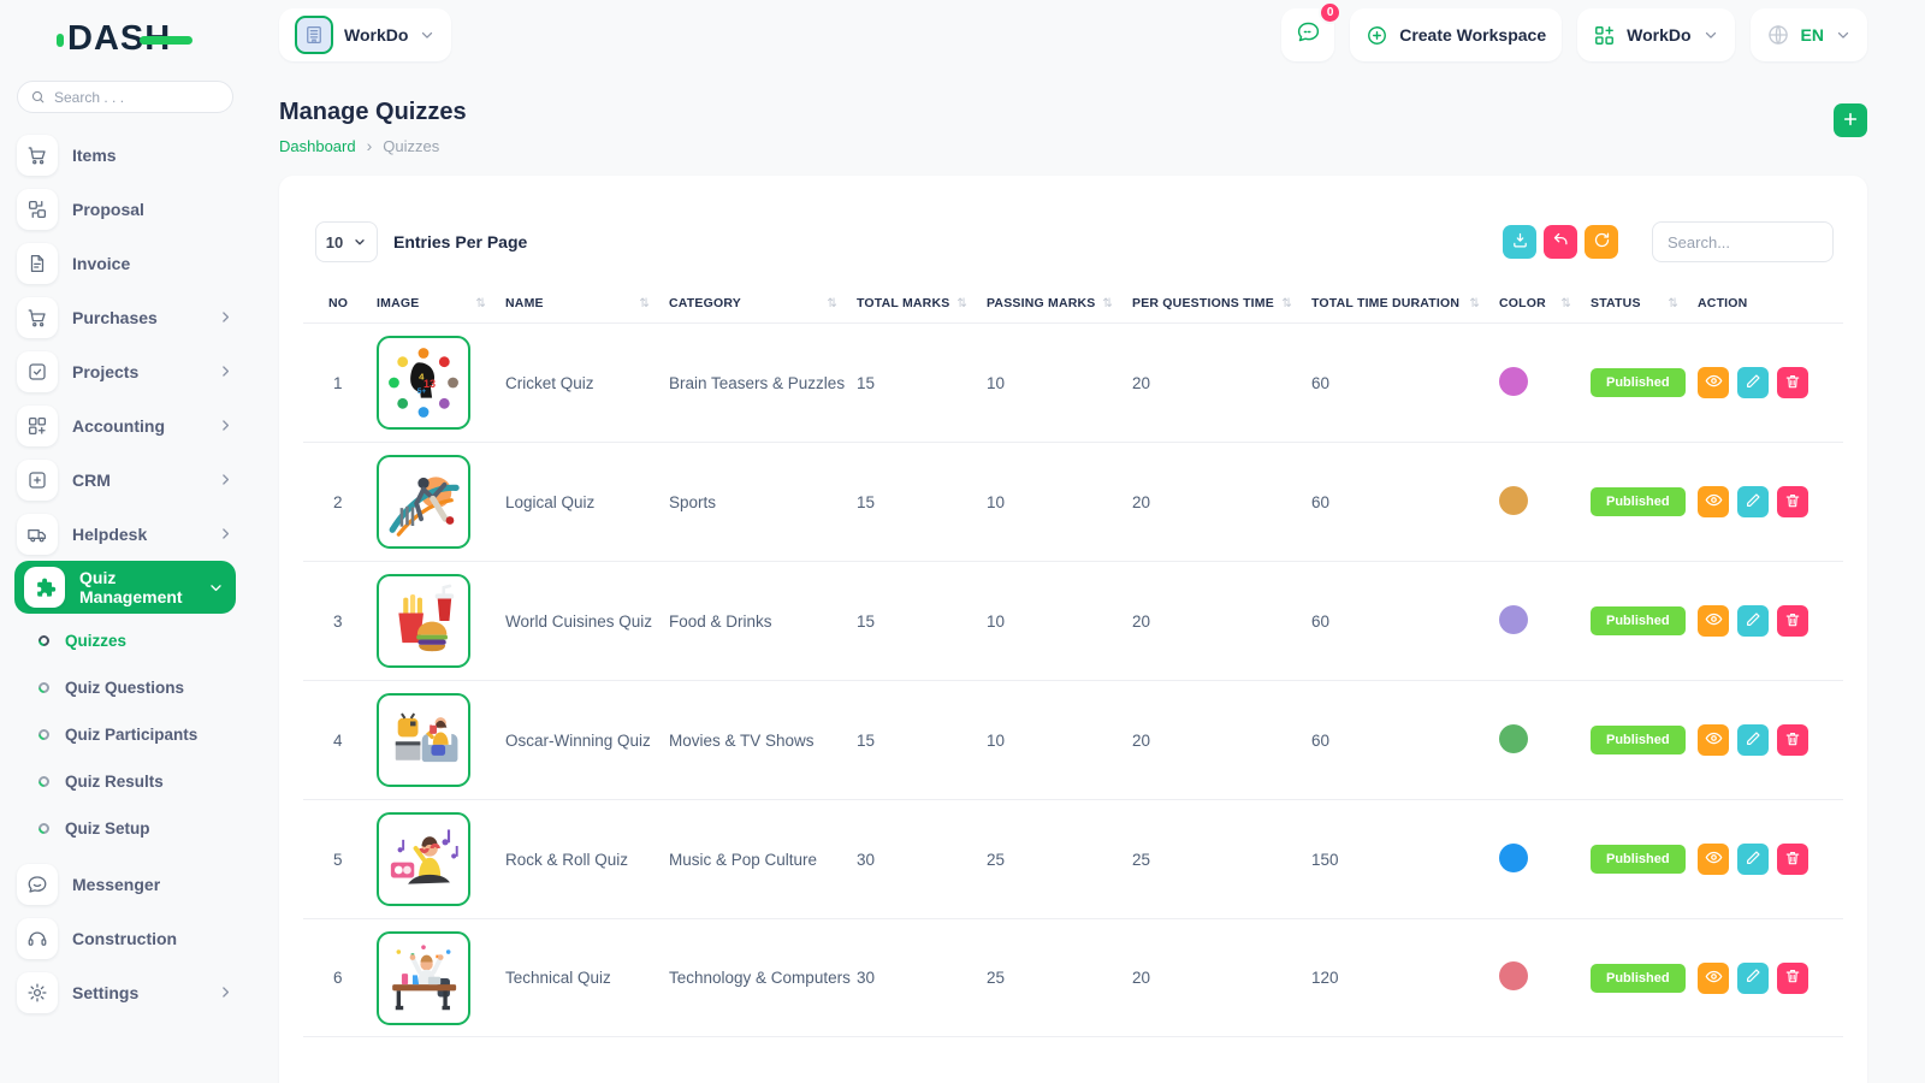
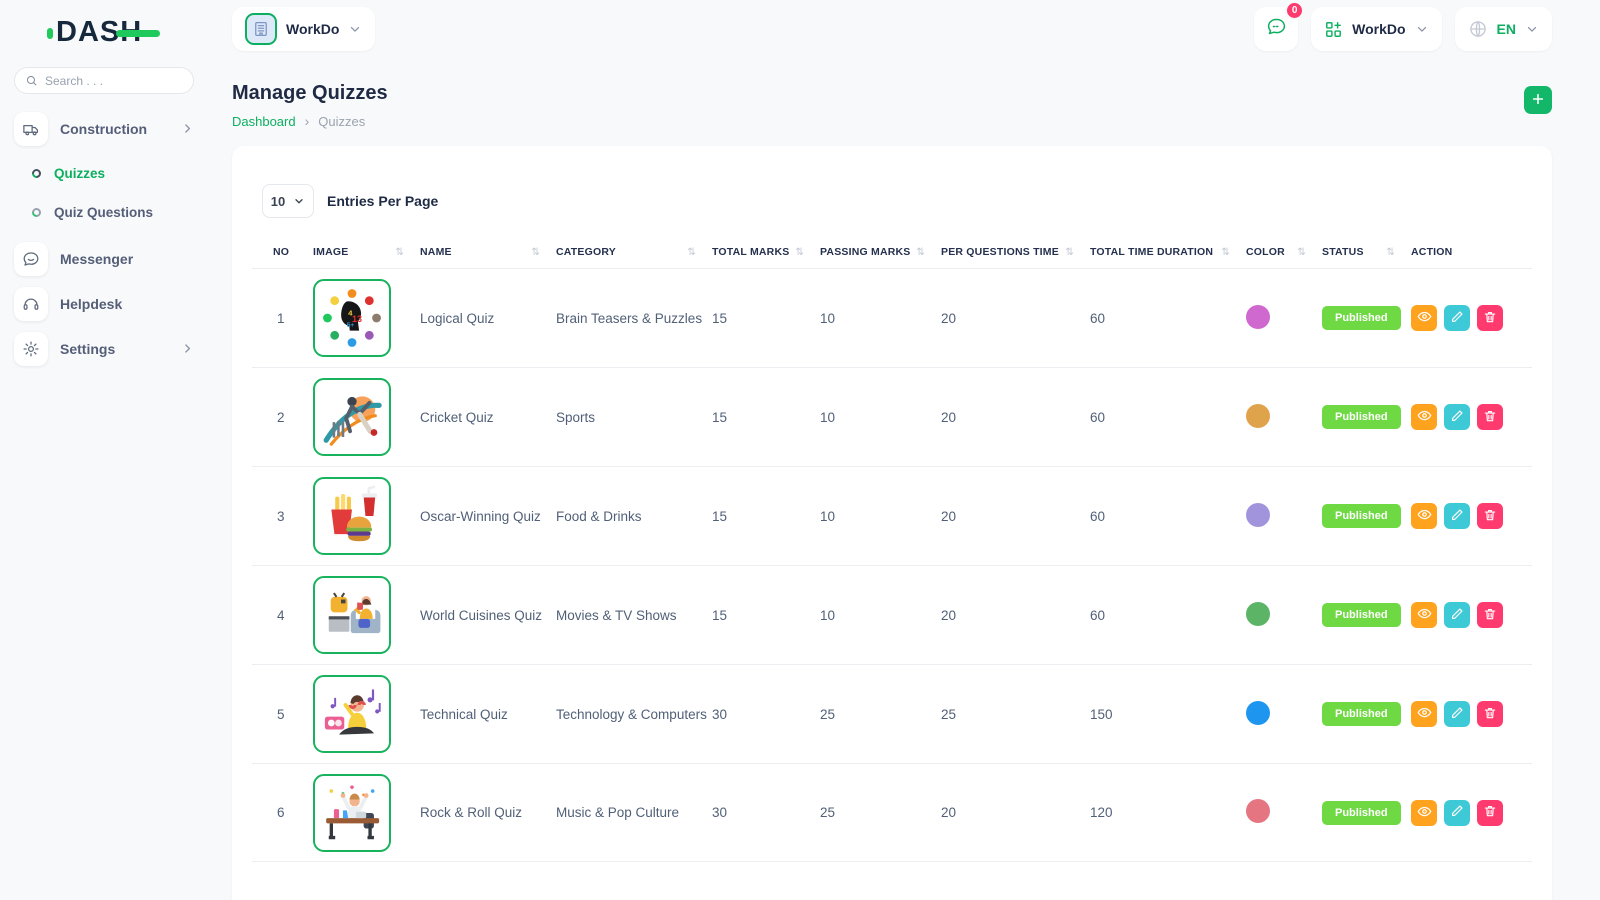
  DASH
  Search . . .
- Items
- Proposal
- Invoice
- Purchases
- Projects
- Accounting
- CRM
- Helpdesk
+ Construction
- Quiz Management
  Quizzes
  Quiz Questions
- Quiz Participants
- Quiz Results
- Quiz Setup
  Messenger
- Construction
+ Helpdesk
  Settings
  WorkDo
  0
- Create Workspace
  WorkDo
  EN
  Manage Quizzes
  Dashboard
  ›
  Quizzes
  10
  Entries Per Page
- Search...
  NO
  IMAGE
  ⇅
  NAME
  ⇅
  CATEGORY
  ⇅
  TOTAL MARKS
  ⇅
  PASSING MARKS
  ⇅
  PER QUESTIONS TIME
  ⇅
  TOTAL TIME DURATION
  ⇅
  COLOR
  ⇅
  STATUS
  ⇅
  ACTION
  1
  4
  13
- Cricket Quiz
+ Logical Quiz
  Brain Teasers & Puzzles
  15
  10
  20
  60
  Published
  2
- Logical Quiz
+ Cricket Quiz
  Sports
  15
  10
  20
  60
  Published
  3
- World Cuisines Quiz
+ Oscar-Winning Quiz
  Food & Drinks
  15
  10
  20
  60
  Published
  4
- Oscar-Winning Quiz
+ World Cuisines Quiz
  Movies & TV Shows
  15
  10
  20
  60
  Published
  5
- Rock & Roll Quiz
+ Technical Quiz
- Music & Pop Culture
+ Technology & Computers
  30
  25
  25
  150
  Published
  6
- Technical Quiz
+ Rock & Roll Quiz
- Technology & Computers
+ Music & Pop Culture
  30
  25
  20
  120
  Published
